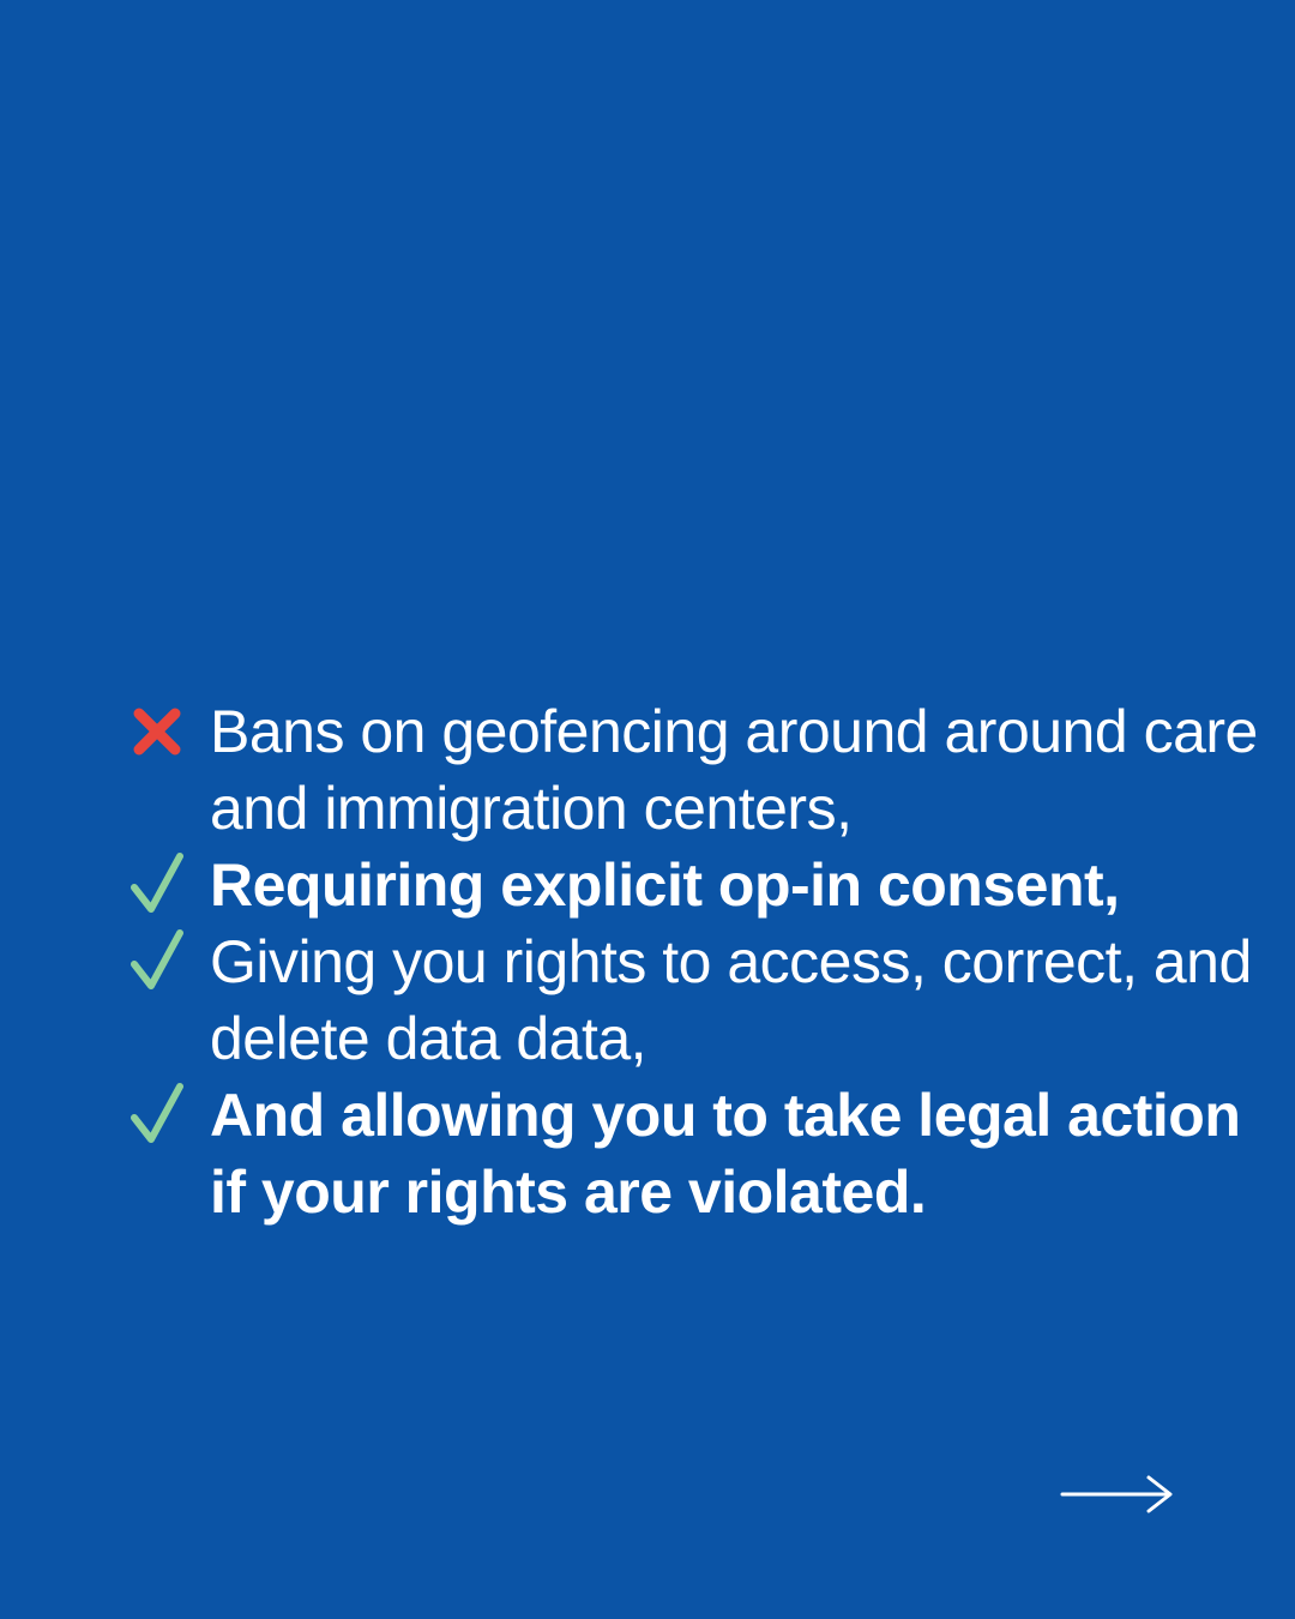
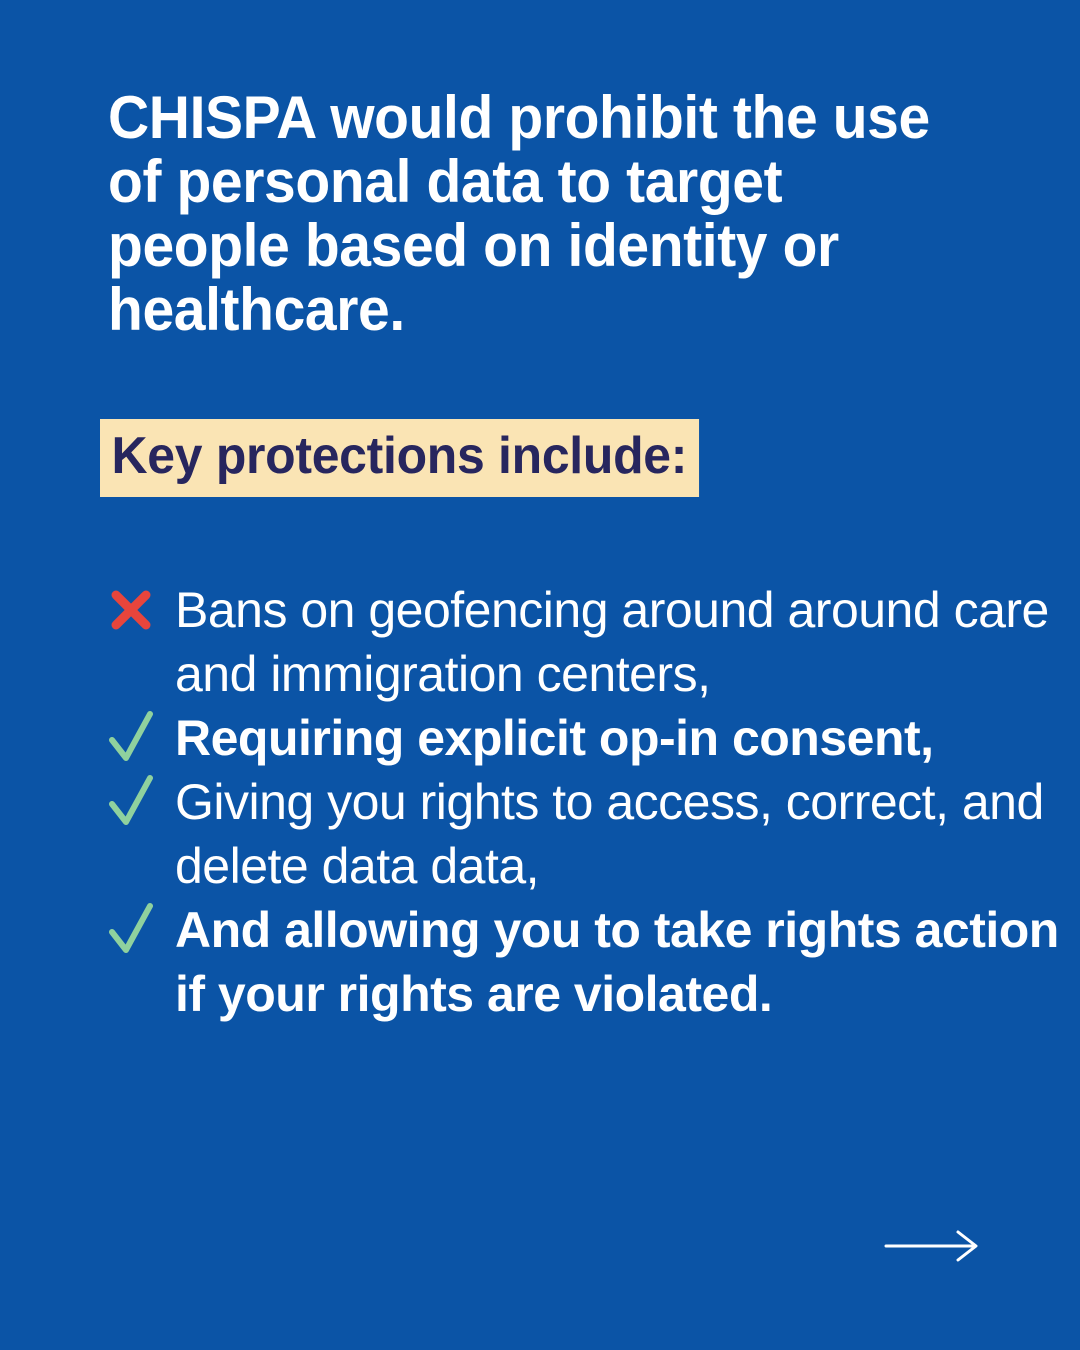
+ CHISPA would prohibit the use of personal data to target people based on identity or healthcare.
+ Key protections include:
  Bans on geofencing around around care and immigration centers,
  Requiring explicit op-in consent,
  Giving you rights to access, correct, and delete data data,
- And allowing you to take legal action if your rights are violated.
+ And allowing you to take rights action if your rights are violated.
